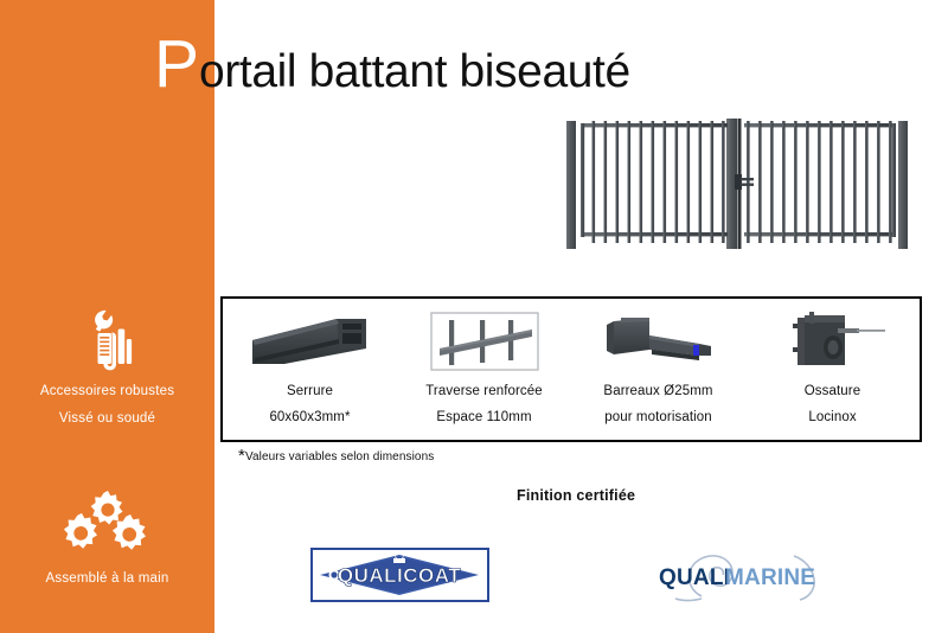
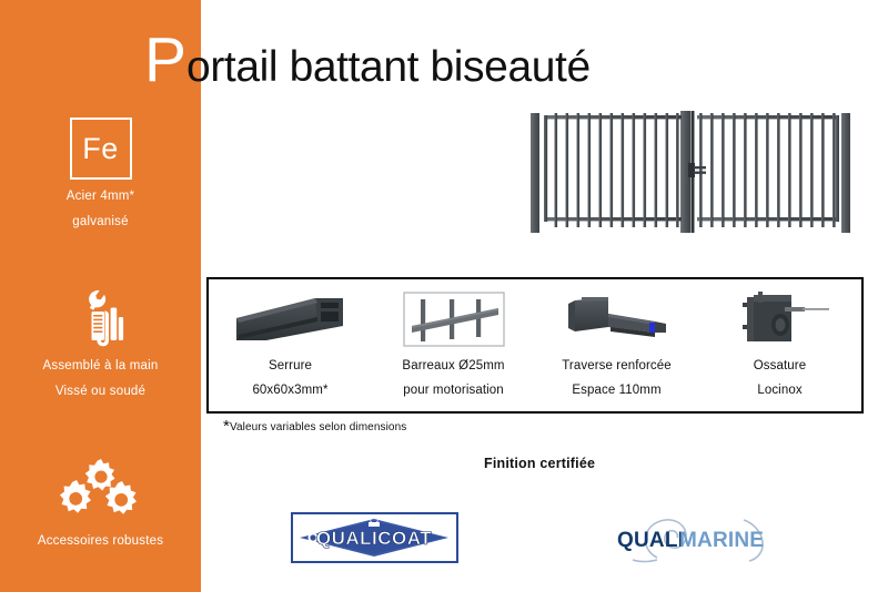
+ Fe
+ Acier 4mm*
+ galvanisé
- Accessoires robustes
+ Assemblé à la main
  Vissé ou soudé
- Assemblé à la main
+ Accessoires robustes
  P
  ortail battant biseauté
  Serrure
  60x60x3mm*
- Traverse renforcée
+ Barreaux Ø25mm
- Espace 110mm
+ pour motorisation
- Barreaux Ø25mm
+ Traverse renforcée
- pour motorisation
+ Espace 110mm
  Ossature
  Locinox
  *Valeurs variables selon dimensions
  Finition certifiée
  QUALICOAT
  QUALI
  MARINE
